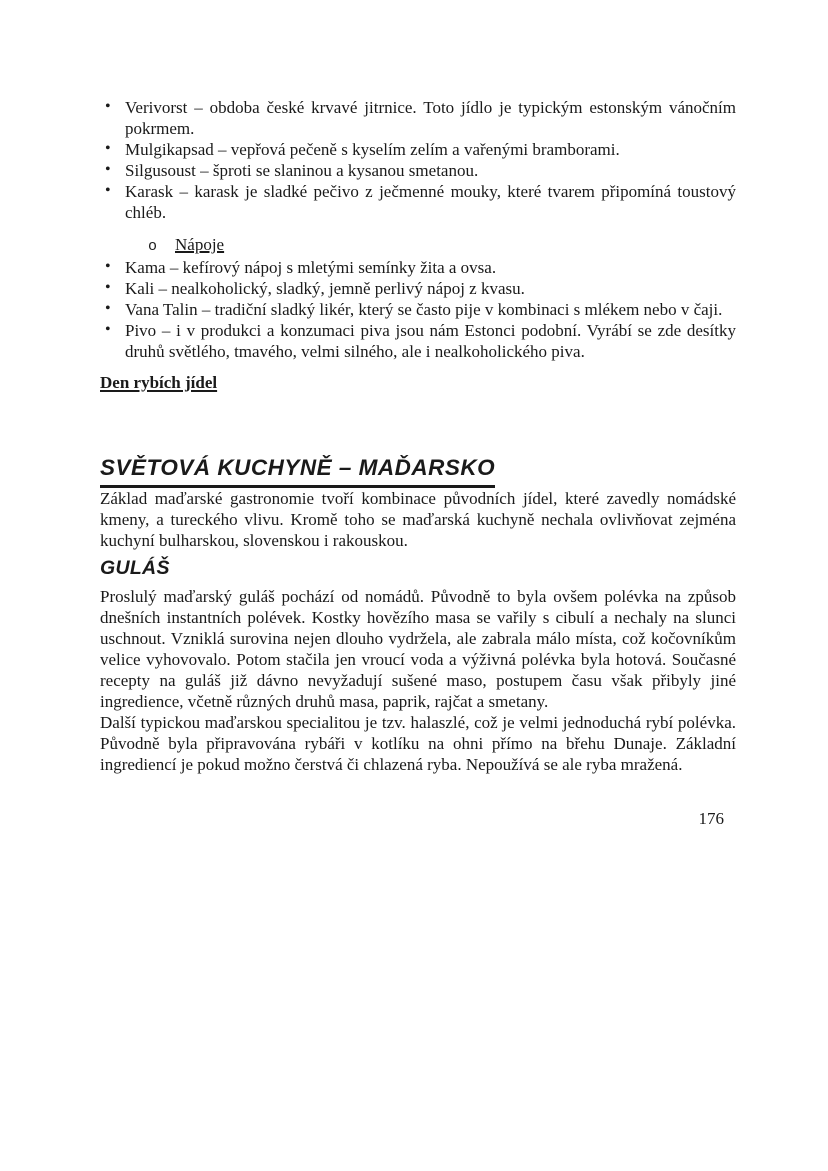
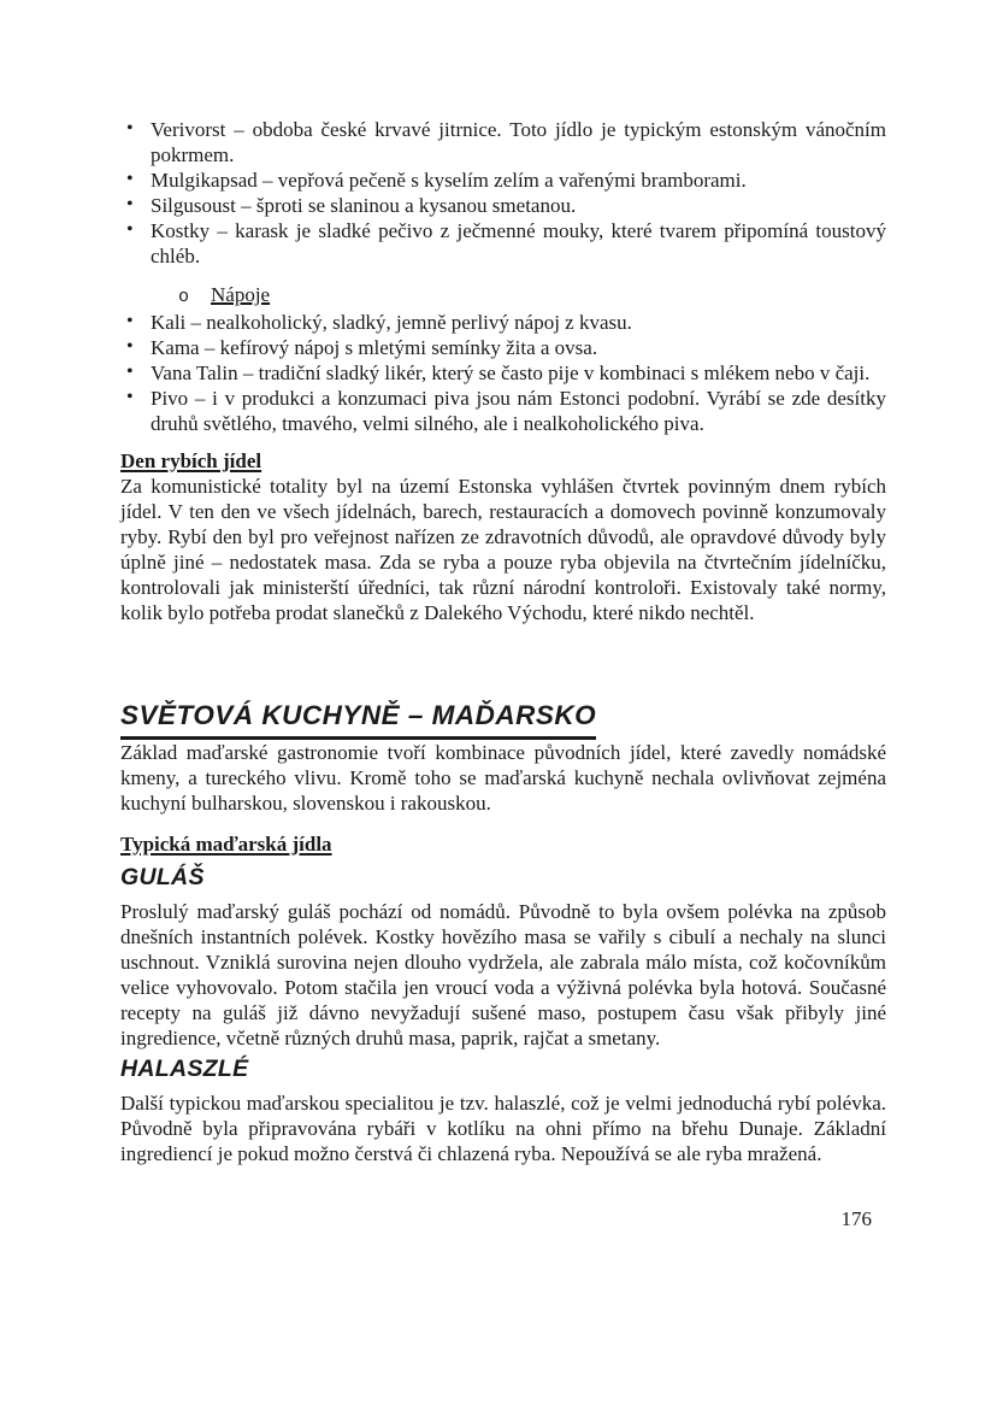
  •
  Verivorst – obdoba české krvavé jitrnice. Toto jídlo je typickým estonským vánočním pokrmem.
  •
  Mulgikapsad – vepřová pečeně s kyselím zelím a vařenými bramborami.
  •
  Silgusoust – šproti se slaninou a kysanou smetanou.
  •
- Karask – karask je sladké pečivo z ječmenné mouky, které tvarem připomíná toustový chléb.
+ Kostky – karask je sladké pečivo z ječmenné mouky, které tvarem připomíná toustový chléb.
  o Nápoje
  •
- Kama – kefírový nápoj s mletými semínky žita a ovsa.
+ Kali – nealkoholický, sladký, jemně perlivý nápoj z kvasu.
  •
- Kali – nealkoholický, sladký, jemně perlivý nápoj z kvasu.
+ Kama – kefírový nápoj s mletými semínky žita a ovsa.
  •
  Vana Talin – tradiční sladký likér, který se často pije v kombinaci s mlékem nebo v čaji.
  •
  Pivo – i v produkci a konzumaci piva jsou nám Estonci podobní. Vyrábí se zde desítky druhů světlého, tmavého, velmi silného, ale i nealkoholického piva.
  Den rybích jídel
+ Za komunistické totality byl na území Estonska vyhlášen čtvrtek povinným dnem rybích jídel. V ten den ve všech jídelnách, barech, restauracích a domovech povinně konzumovaly ryby. Rybí den byl pro veřejnost nařízen ze zdravotních důvodů, ale opravdové důvody byly úplně jiné – nedostatek masa. Zda se ryba a pouze ryba objevila na čtvrtečním jídelníčku, kontrolovali jak ministerští úředníci, tak různí národní kontroloři. Existovaly také normy, kolik bylo potřeba prodat slanečků z Dalekého Východu, které nikdo nechtěl.
  SVĚTOVÁ KUCHYNĚ – MAĎARSKO
  Základ maďarské gastronomie tvoří kombinace původních jídel, které zavedly nomádské kmeny, a tureckého vlivu. Kromě toho se maďarská kuchyně nechala ovlivňovat zejména kuchyní bulharskou, slovenskou i rakouskou.
+ Typická maďarská jídla
  GULÁŠ
  Proslulý maďarský guláš pochází od nomádů. Původně to byla ovšem polévka na způsob dnešních instantních polévek. Kostky hovězího masa se vařily s cibulí a nechaly na slunci uschnout. Vzniklá surovina nejen dlouho vydržela, ale zabrala málo místa, což kočovníkům velice vyhovovalo. Potom stačila jen vroucí voda a výživná polévka byla hotová. Současné recepty na guláš již dávno nevyžadují sušené maso, postupem času však přibyly jiné ingredience, včetně různých druhů masa, paprik, rajčat a smetany.
+ HALASZLÉ
  Další typickou maďarskou specialitou je tzv. halaszlé, což je velmi jednoduchá rybí polévka. Původně byla připravována rybáři v kotlíku na ohni přímo na břehu Dunaje. Základní ingrediencí je pokud možno čerstvá či chlazená ryba. Nepoužívá se ale ryba mražená.
  176
